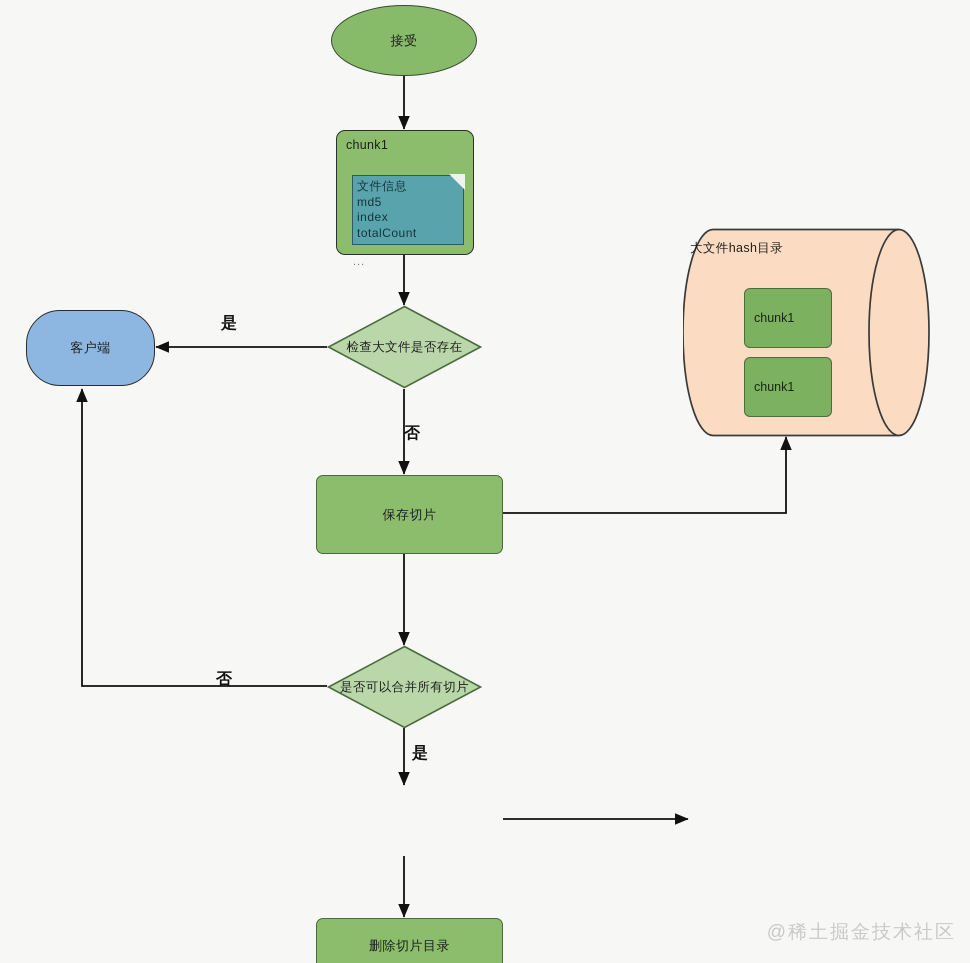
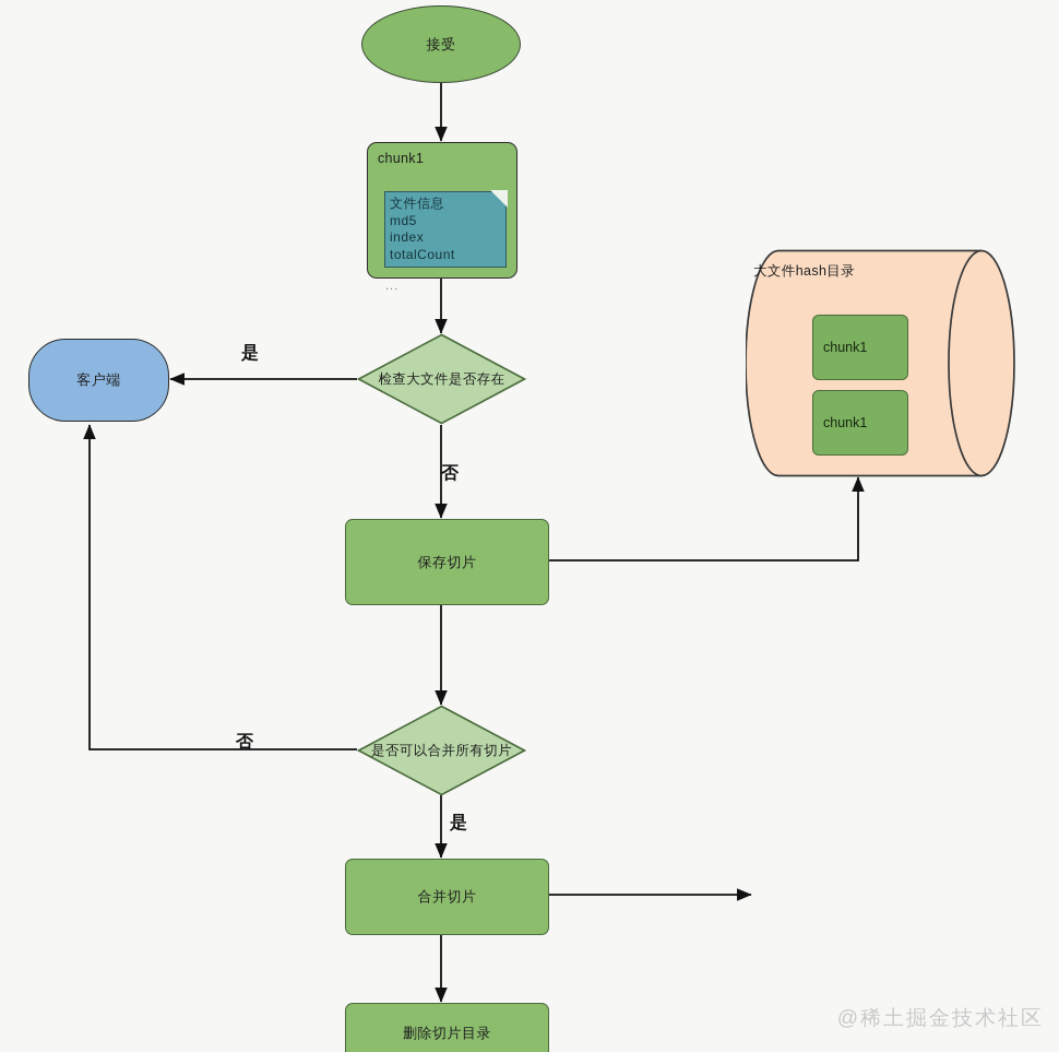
  接受
  chunk1
  文件信息
  md5
  index
  totalCount
  ...
  检查大文件是否存在
  客户端
  保存切片
  大文件hash目录
  chunk1
  chunk1
  是否可以合并所有切片
+ 合并切片
  删除切片目录
  是
  否
  否
  是
  @稀土掘金技术社区
